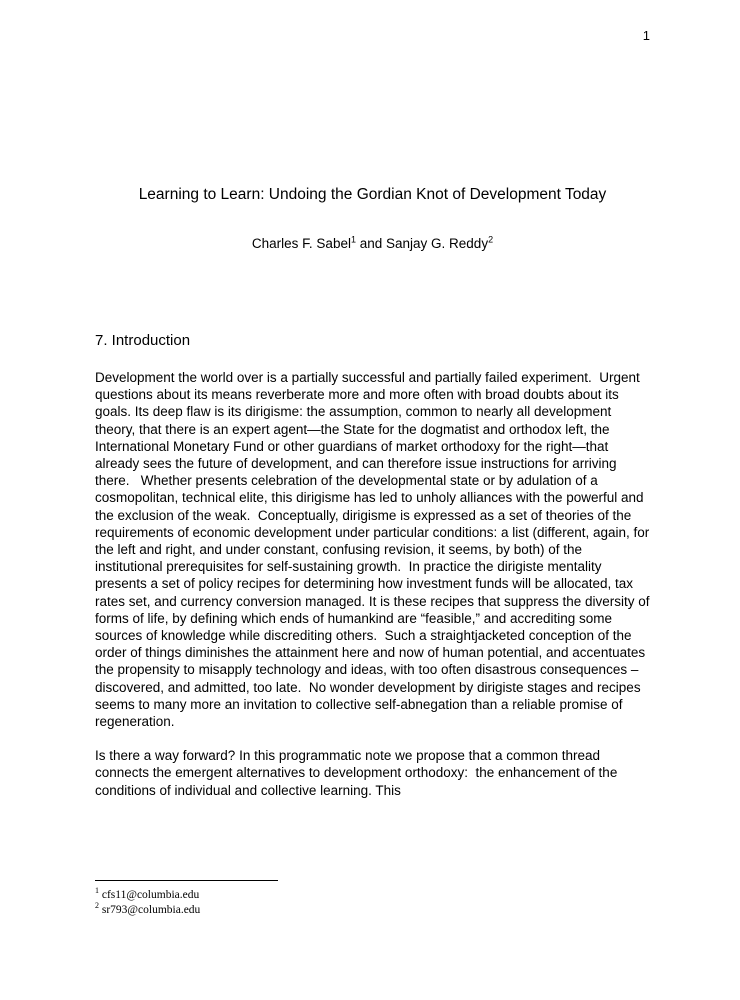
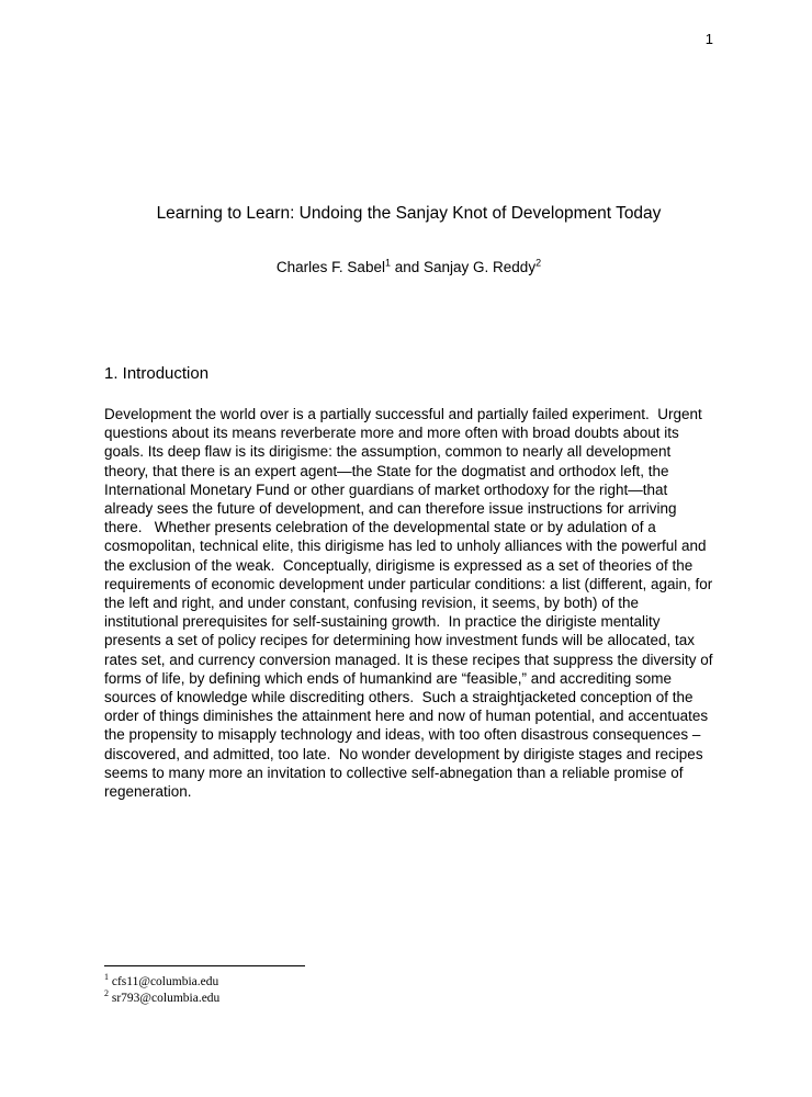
  1
- Learning to Learn: Undoing the Gordian Knot of Development Today
+ Learning to Learn: Undoing the Sanjay Knot of Development Today
  Charles F. Sabel1 and Sanjay G. Reddy2
- 7. Introduction
+ 1. Introduction
  Development the world over is a partially successful and partially failed experiment. Urgent questions about its means reverberate more and more often with broad doubts about its goals. Its deep flaw is its dirigisme: the assumption, common to nearly all development theory, that there is an expert agent—the State for the dogmatist and orthodox left, the International Monetary Fund or other guardians of market orthodoxy for the right—that already sees the future of development, and can therefore issue instructions for arriving there. Whether presents celebration of the developmental state or by adulation of a cosmopolitan, technical elite, this dirigisme has led to unholy alliances with the powerful and the exclusion of the weak. Conceptually, dirigisme is expressed as a set of theories of the requirements of economic development under particular conditions: a list (different, again, for the left and right, and under constant, confusing revision, it seems, by both) of the institutional prerequisites for self-sustaining growth. In practice the dirigiste mentality presents a set of policy recipes for determining how investment funds will be allocated, tax rates set, and currency conversion managed. It is these recipes that suppress the diversity of forms of life, by defining which ends of humankind are “feasible,” and accrediting some sources of knowledge while discrediting others. Such a straightjacketed conception of the order of things diminishes the attainment here and now of human potential, and accentuates the propensity to misapply technology and ideas, with too often disastrous consequences – discovered, and admitted, too late. No wonder development by dirigiste stages and recipes seems to many more an invitation to collective self-abnegation than a reliable promise of regeneration.
- Is there a way forward? In this programmatic note we propose that a common thread connects the emergent alternatives to development orthodoxy: the enhancement of the conditions of individual and collective learning. This
  1 cfs11@columbia.edu
  2 sr793@columbia.edu
